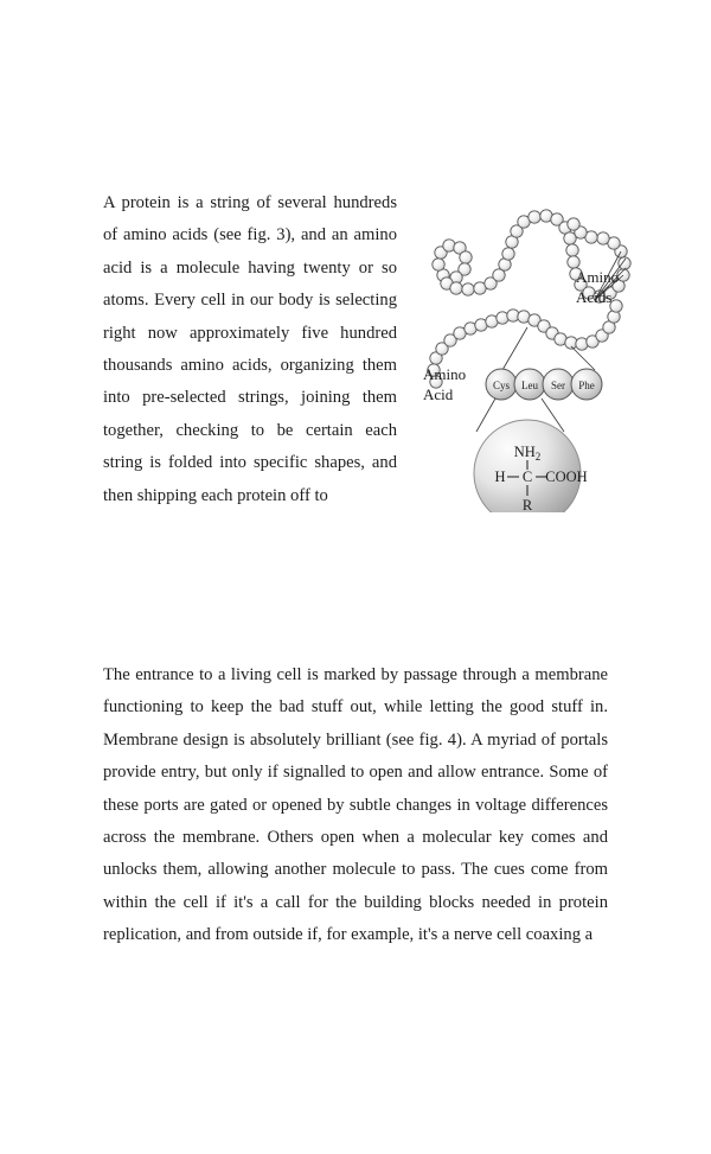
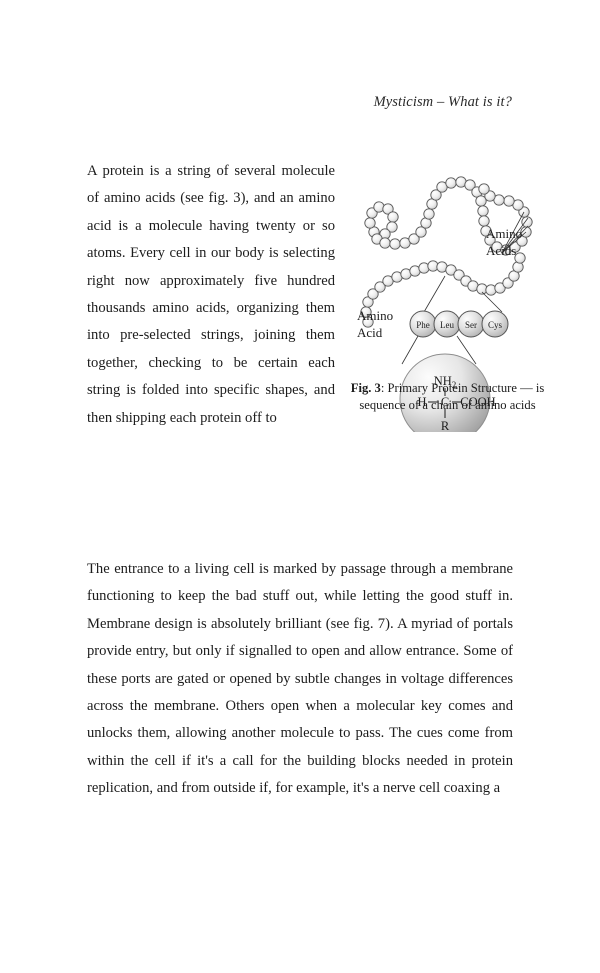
+ Mysticism – What is it?
- Cys
+ Phe
  Leu
  Ser
- Phe
+ Cys
  NH2
  H
  C
  COOH
  R
  Amino
  Acids
  Amino
  Acid
+ Fig. 3: Primary Protein Structure — is sequence of a chain of amino acids
- A protein is a string of several hundreds of amino acids (see fig. 3), and an amino acid is a molecule having twenty or so atoms. Every cell in our body is selecting right now approximately five hundred thousands amino acids, organizing them into pre-selected strings, joining them together, checking to be certain each string is folded into specific shapes, and then shipping each protein off to
+ A protein is a string of several molecule of amino acids (see fig. 3), and an amino acid is a molecule having twenty or so atoms. Every cell in our body is selecting right now approximately five hundred thousands amino acids, organizing them into pre-selected strings, joining them together, checking to be certain each string is folded into specific shapes, and then shipping each protein off to
- The entrance to a living cell is marked by passage through a membrane functioning to keep the bad stuff out, while letting the good stuff in. Membrane design is absolutely brilliant (see fig. 4). A myriad of portals provide entry, but only if signalled to open and allow entrance. Some of these ports are gated or opened by subtle changes in voltage differences across the membrane. Others open when a molecular key comes and unlocks them, allowing another molecule to pass. The cues come from within the cell if it's a call for the building blocks needed in protein replication, and from outside if, for example, it's a nerve cell coaxing a
+ The entrance to a living cell is marked by passage through a membrane functioning to keep the bad stuff out, while letting the good stuff in. Membrane design is absolutely brilliant (see fig. 7). A myriad of portals provide entry, but only if signalled to open and allow entrance. Some of these ports are gated or opened by subtle changes in voltage differences across the membrane. Others open when a molecular key comes and unlocks them, allowing another molecule to pass. The cues come from within the cell if it's a call for the building blocks needed in protein replication, and from outside if, for example, it's a nerve cell coaxing a
